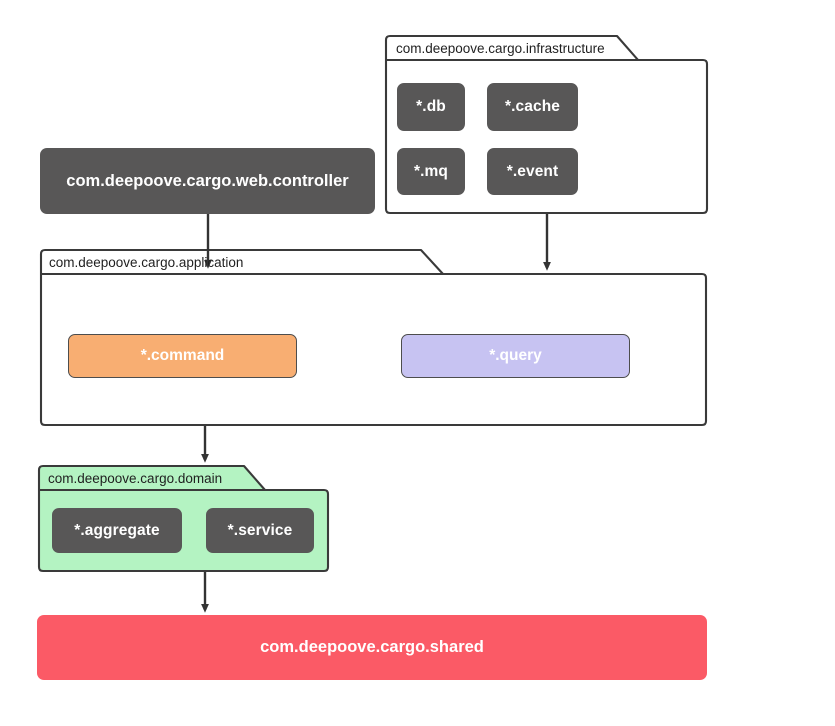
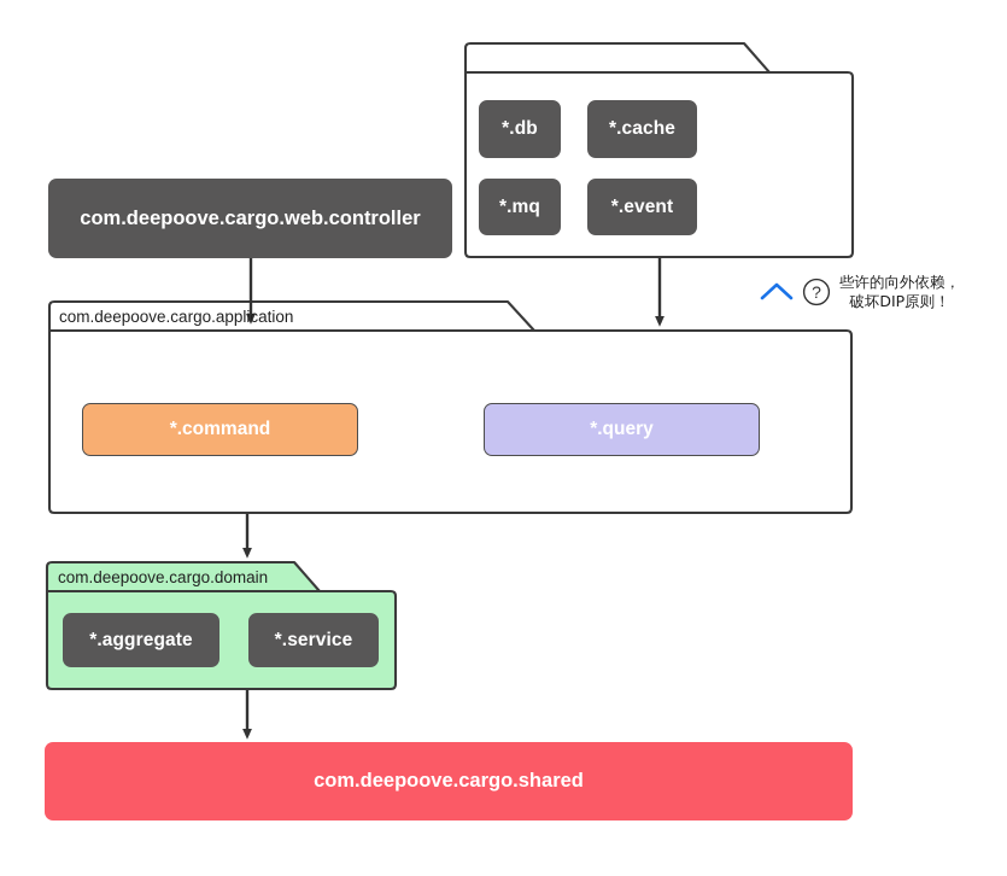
- com.deepoove.cargo.infrastructure
  *.db
  *.cache
  *.mq
  *.event
  com.deepoove.cargo.web.controller
  com.deepoove.cargo.application
  *.command
  *.query
  com.deepoove.cargo.domain
  *.aggregate
  *.service
  com.deepoove.cargo.shared
+ ?
+ 些许的向外依赖，
+ 破坏DIP原则！
